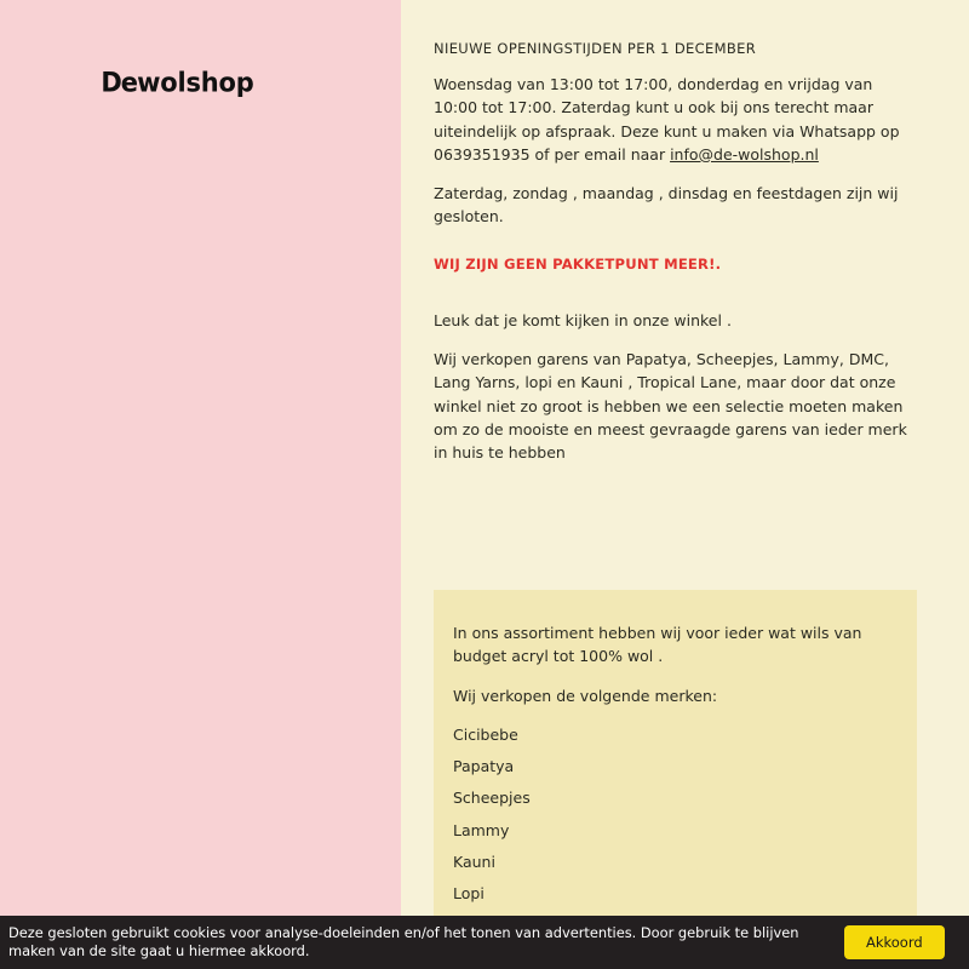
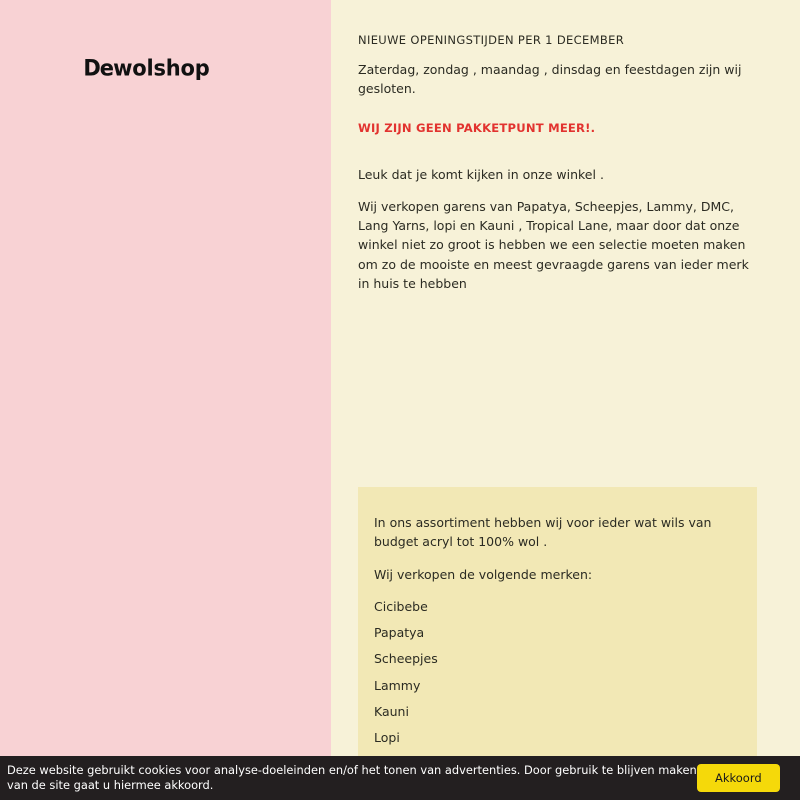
  Dewolshop
  NIEUWE OPENINGSTIJDEN PER 1 DECEMBER
- Woensdag van 13:00 tot 17:00, donderdag en vrijdag van 10:00 tot 17:00. Zaterdag kunt u ook bij ons terecht maar uiteindelijk op afspraak. Deze kunt u maken via Whatsapp op 0639351935 of per email naar info@de-wolshop.nl
  Zaterdag, zondag , maandag , dinsdag en feestdagen zijn wij gesloten.
  WIJ ZIJN GEEN PAKKETPUNT MEER!.
  Leuk dat je komt kijken in onze winkel .
  Wij verkopen garens van Papatya, Scheepjes, Lammy, DMC, Lang Yarns, lopi en Kauni , Tropical Lane, maar door dat onze winkel niet zo groot is hebben we een selectie moeten maken om zo de mooiste en meest gevraagde garens van ieder merk in huis te hebben
  In ons assortiment hebben wij voor ieder wat wils van budget acryl tot 100% wol .
  Wij verkopen de volgende merken:
  Cicibebe
  Papatya
  Scheepjes
  Lammy
  Kauni
  Lopi
- Deze gesloten gebruikt cookies voor analyse-doeleinden en/of het tonen van advertenties. Door gebruik te blijven maken van de site gaat u hiermee akkoord.
+ Deze website gebruikt cookies voor analyse-doeleinden en/of het tonen van advertenties. Door gebruik te blijven maken van de site gaat u hiermee akkoord.
  Akkoord
